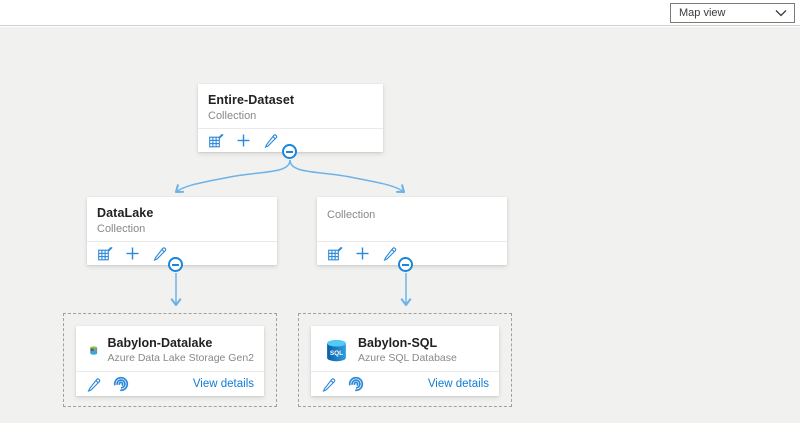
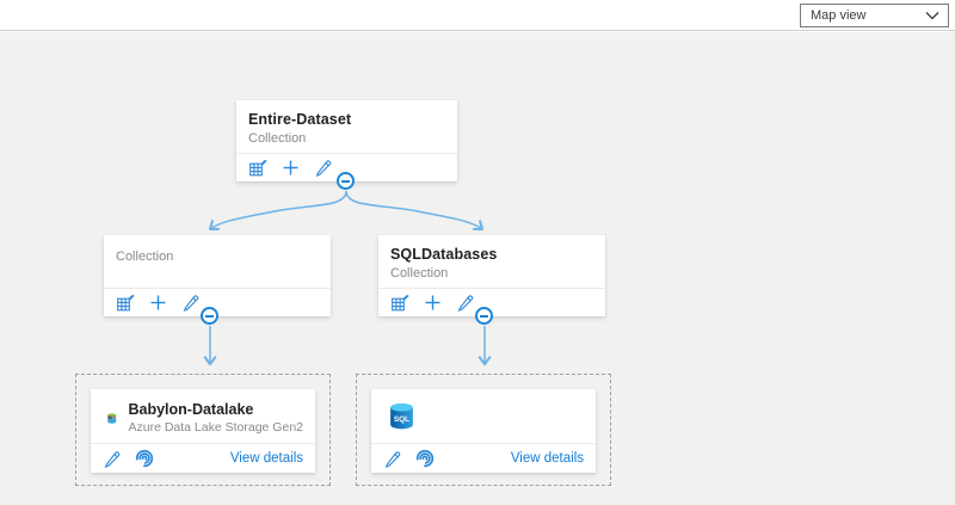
  Map view
  Entire-Dataset
  Collection
- DataLake
  Collection
+ SQLDatabases
  Collection
  Babylon-Datalake
  Azure Data Lake Storage Gen2
  View details
- Babylon-SQL
- Azure SQL Database
  View details
